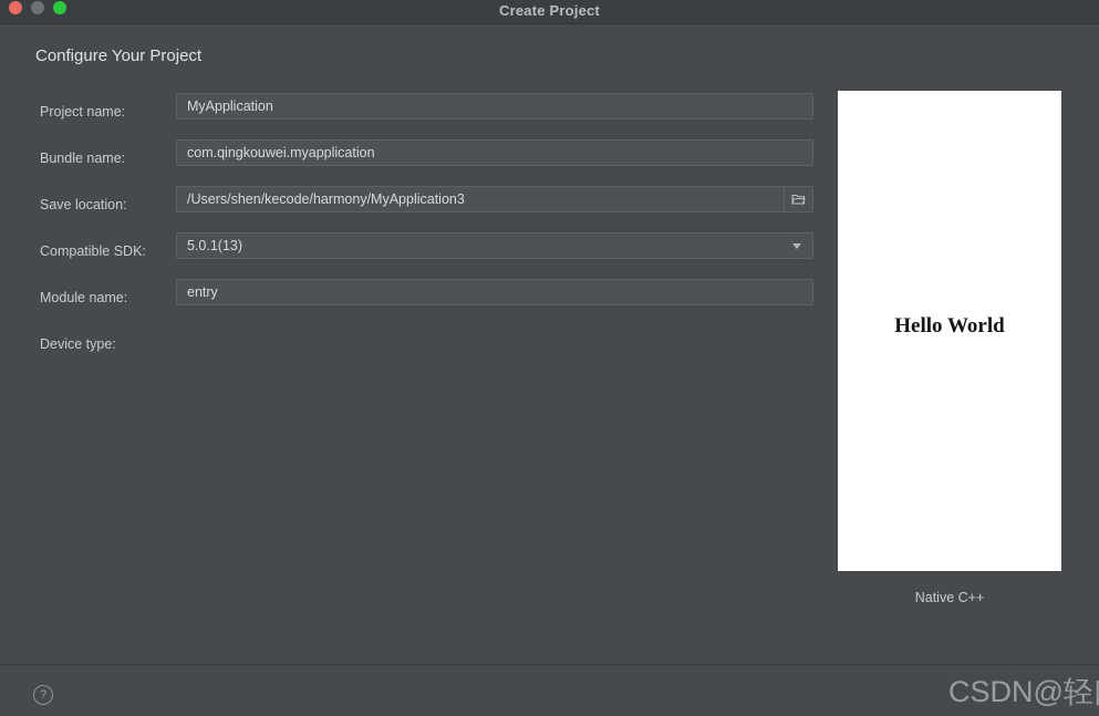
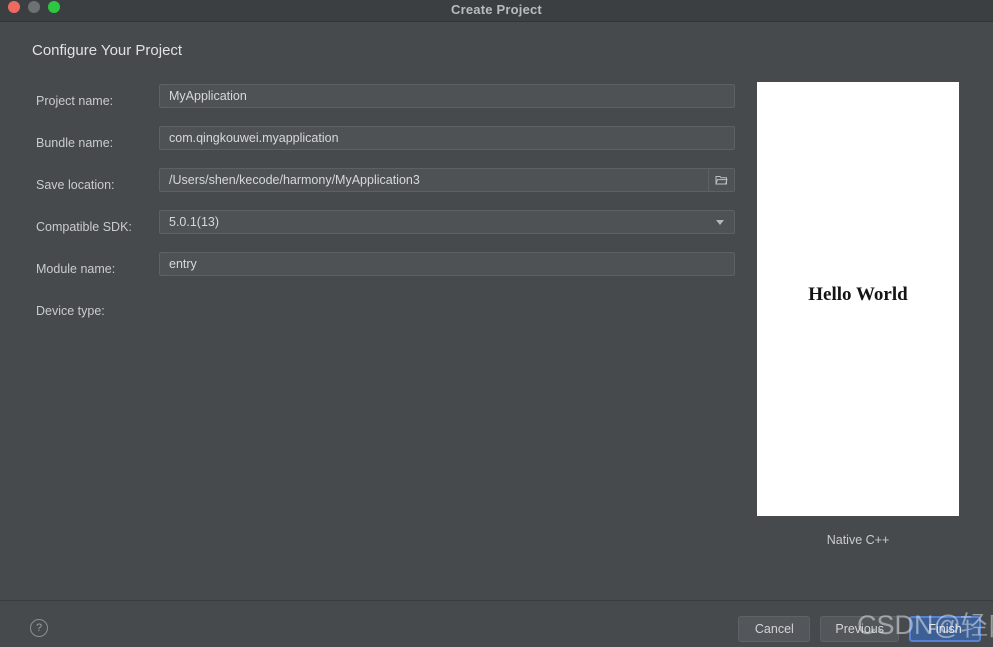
  Create Project
  Configure Your Project
  Project name:
  MyApplication
  Bundle name:
  com.qingkouwei.myapplication
  Save location:
  /Users/shen/kecode/harmony/MyApplication3
  Compatible SDK:
  5.0.1(13)
  Module name:
  entry
  Device type:
  Hello World
  Native C++
  ?
+ Cancel
+ Previous
+ Finish
  CSDN@轻
